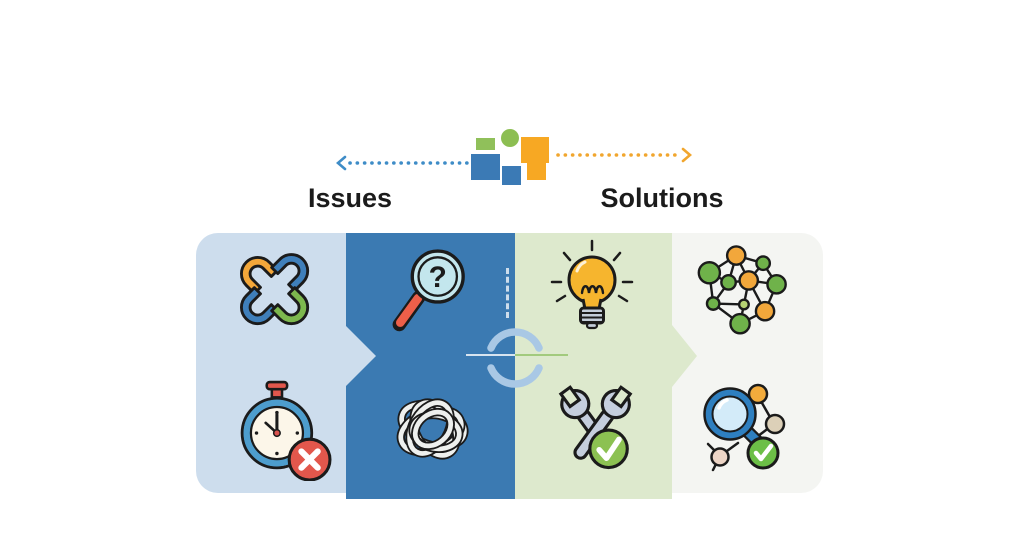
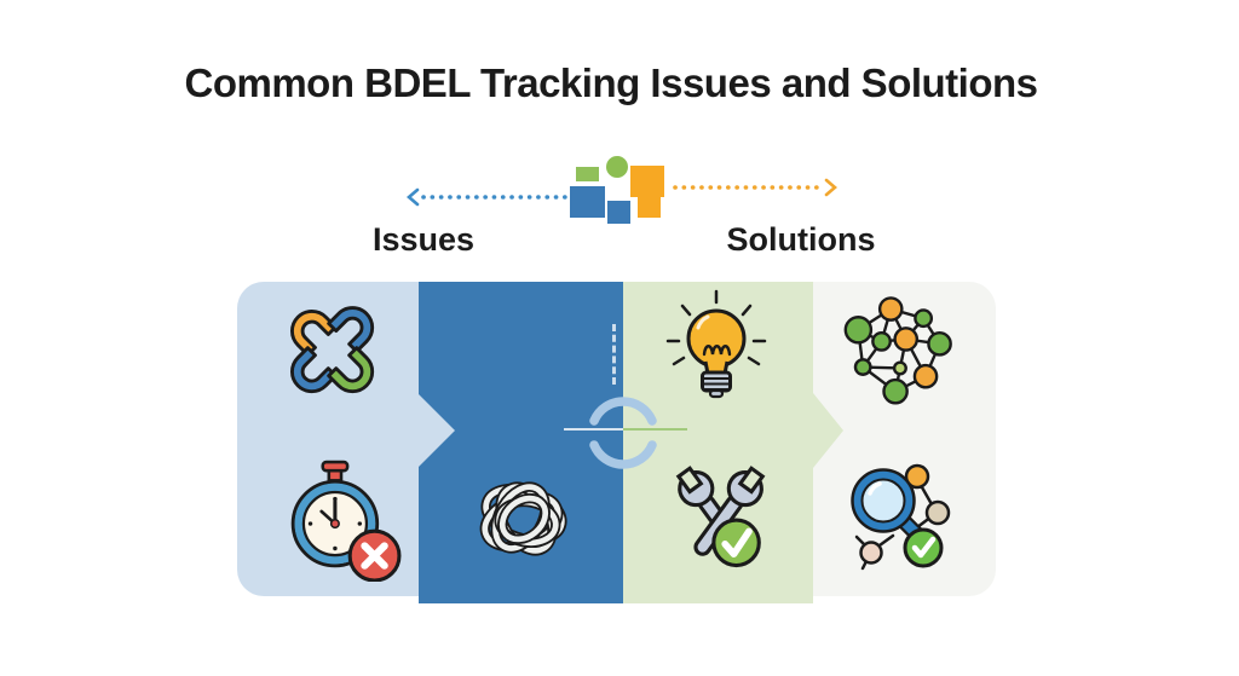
+ Common BDEL Tracking Issues and Solutions
  Issues
  Solutions
- ?
